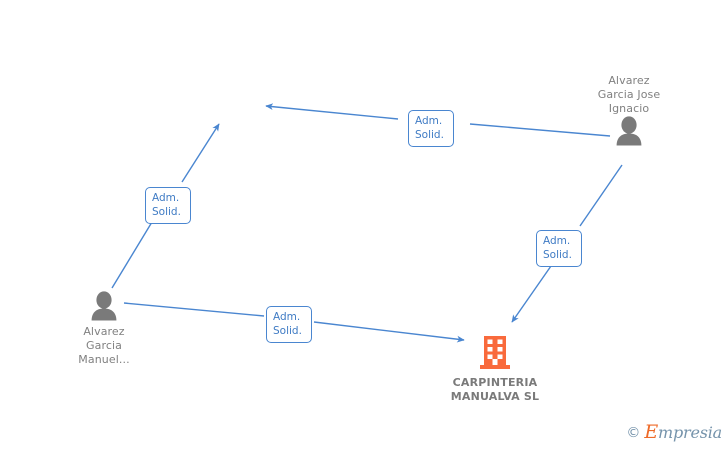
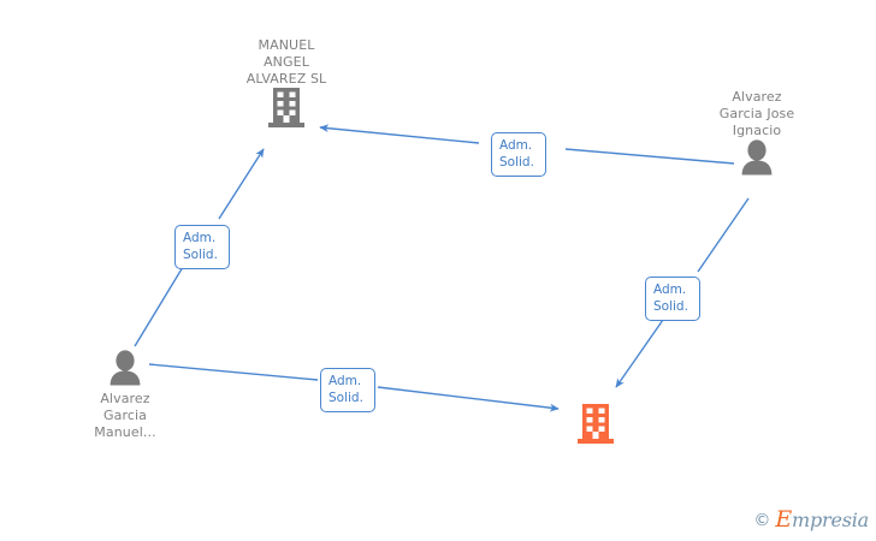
+ MANUEL
+ ANGEL
+ ALVAREZ SL
  Alvarez
  Garcia Jose
  Ignacio
  Alvarez
  Garcia
  Manuel...
- CARPINTERIA
- MANUALVA SL
  Adm.
  Solid.
  Adm.
  Solid.
  Adm.
  Solid.
  Adm.
  Solid.
  ©
  Empresia
